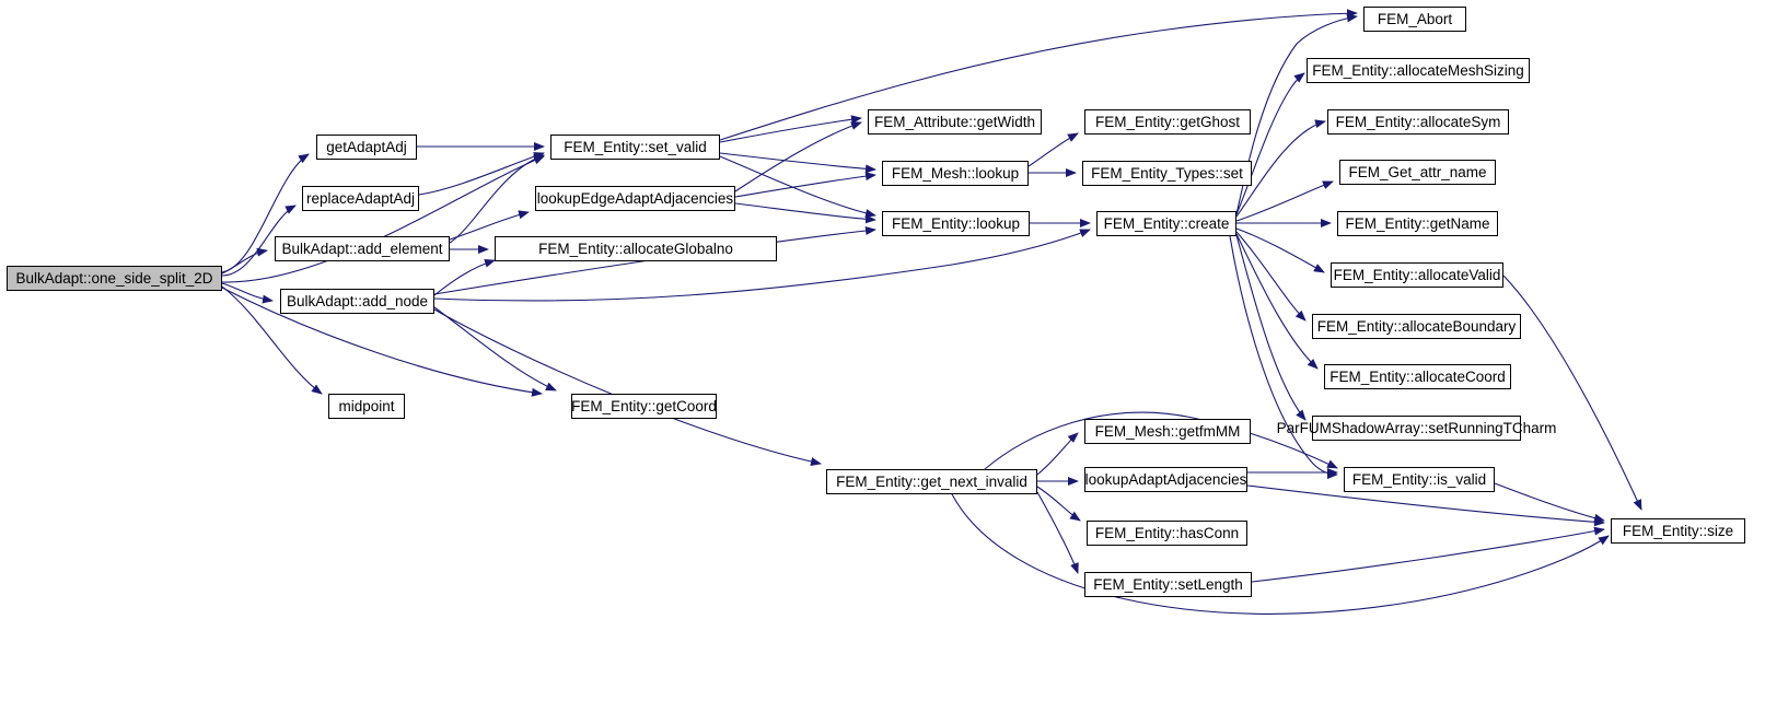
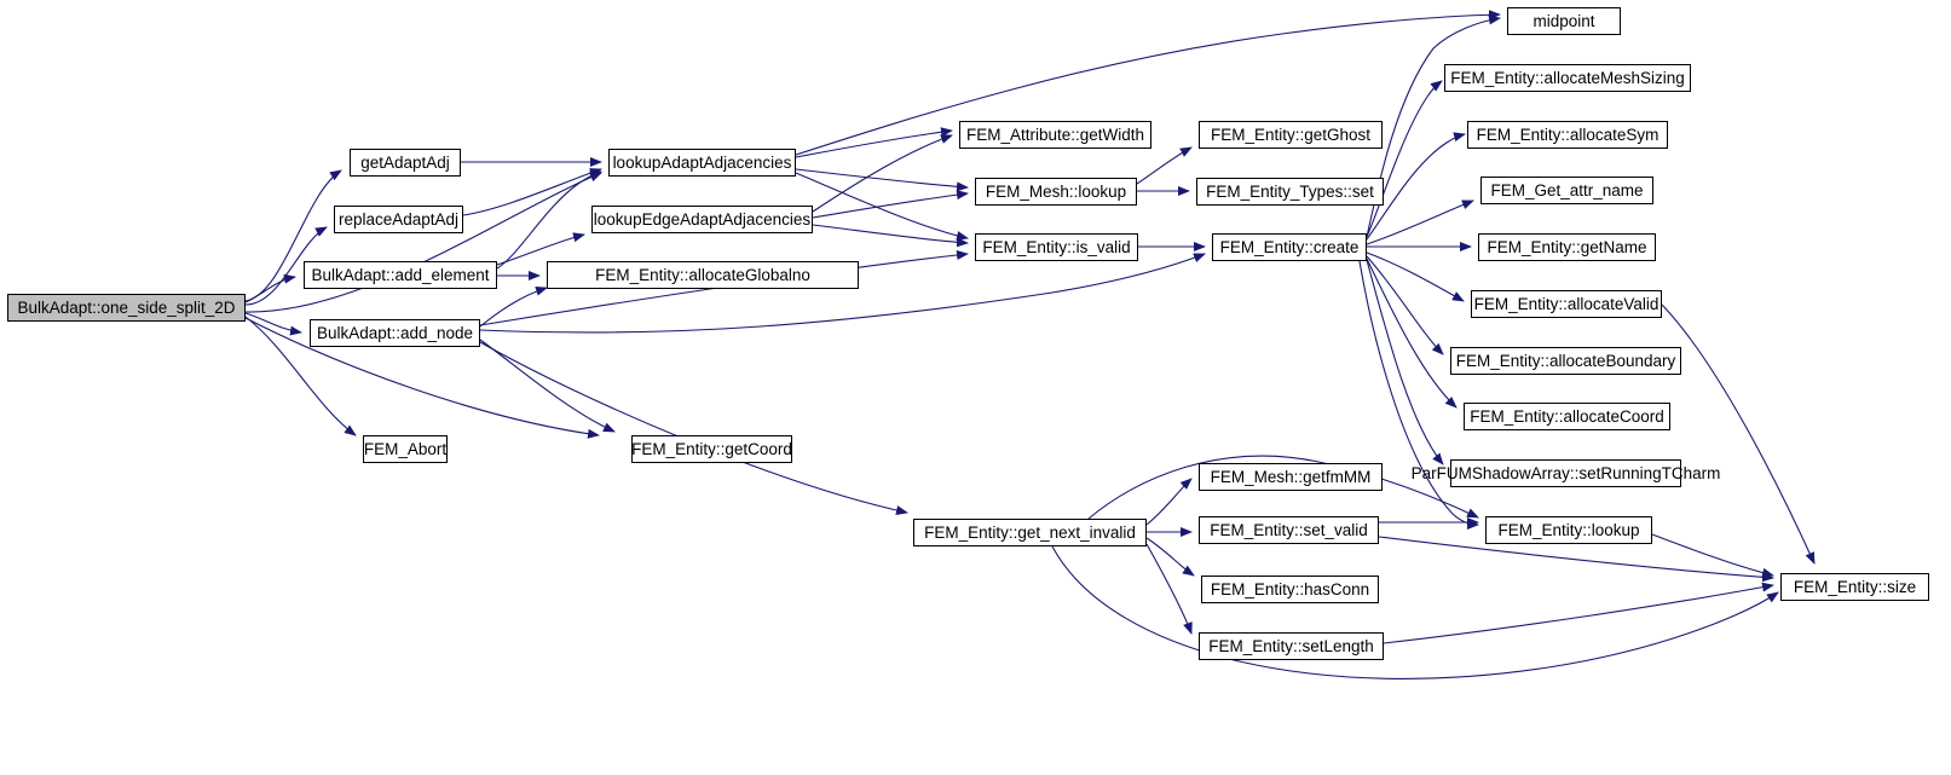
  BulkAdapt::one_side_split_2D
  getAdaptAdj
  replaceAdaptAdj
  BulkAdapt::add_element
  BulkAdapt::add_node
- midpoint
+ FEM_Abort
- FEM_Entity::set_valid
+ lookupAdaptAdjacencies
  lookupEdgeAdaptAdjacencies
  FEM_Entity::allocateGlobalno
  FEM_Entity::getCoord
  FEM_Attribute::getWidth
  FEM_Mesh::lookup
- FEM_Entity::lookup
+ FEM_Entity::is_valid
  FEM_Entity::get_next_invalid
  FEM_Entity::getGhost
  FEM_Entity_Types::set
  FEM_Entity::create
  FEM_Mesh::getfmMM
- lookupAdaptAdjacencies
+ FEM_Entity::set_valid
  FEM_Entity::hasConn
  FEM_Entity::setLength
- FEM_Abort
+ midpoint
  FEM_Entity::allocateMeshSizing
  FEM_Entity::allocateSym
  FEM_Get_attr_name
  FEM_Entity::getName
  FEM_Entity::allocateValid
  FEM_Entity::allocateBoundary
  FEM_Entity::allocateCoord
  ParFUMShadowArray::setRunningTCharm
- FEM_Entity::is_valid
+ FEM_Entity::lookup
  FEM_Entity::size
